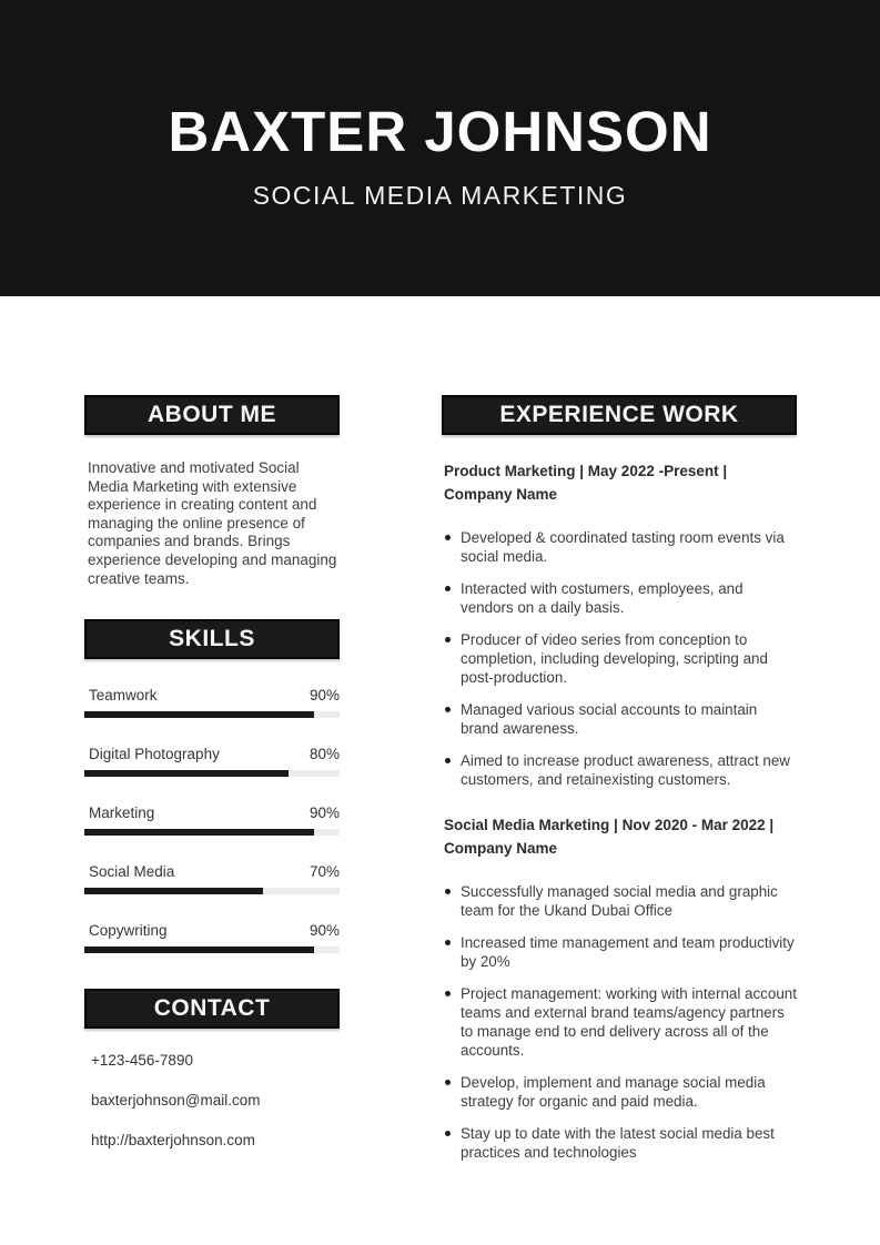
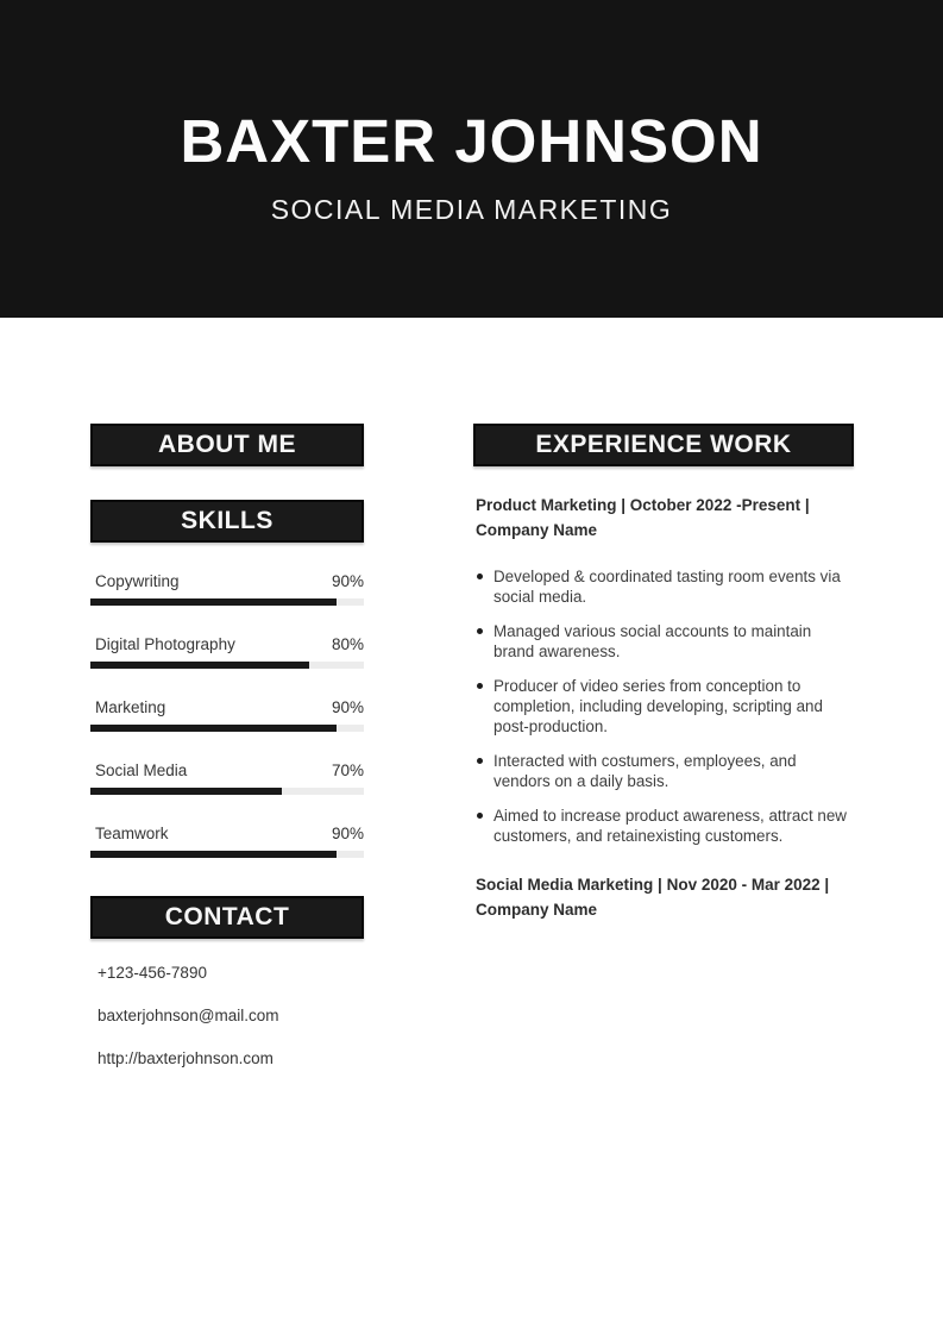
  BAXTER JOHNSON
  SOCIAL MEDIA MARKETING
  ABOUT ME
- Innovative and motivated Social Media Marketing with extensive experience in creating content and managing the online presence of companies and brands. Brings experience developing and managing creative teams.
  SKILLS
- Teamwork
+ Copywriting
  90%
  Digital Photography
  80%
  Marketing
  90%
  Social Media
  70%
- Copywriting
+ Teamwork
  90%
  CONTACT
  +123-456-7890
  baxterjohnson@mail.com
  http://baxterjohnson.com
  EXPERIENCE WORK
- Product Marketing | May 2022 -Present | Company Name
+ Product Marketing | October 2022 -Present | Company Name
  Developed & coordinated tasting room events via social media.
- Interacted with costumers, employees, and vendors on a daily basis.
+ Managed various social accounts to maintain brand awareness.
  Producer of video series from conception to completion, including developing, scripting and post-production.
- Managed various social accounts to maintain brand awareness.
+ Interacted with costumers, employees, and vendors on a daily basis.
  Aimed to increase product awareness, attract new customers, and retainexisting customers.
  Social Media Marketing | Nov 2020 - Mar 2022 | Company Name
- Successfully managed social media and graphic team for the Ukand Dubai Office
- Increased time management and team productivity by 20%
- Project management: working with internal account teams and external brand teams/agency partners to manage end to end delivery across all of the accounts.
- Develop, implement and manage social media strategy for organic and paid media.
- Stay up to date with the latest social media best practices and technologies
